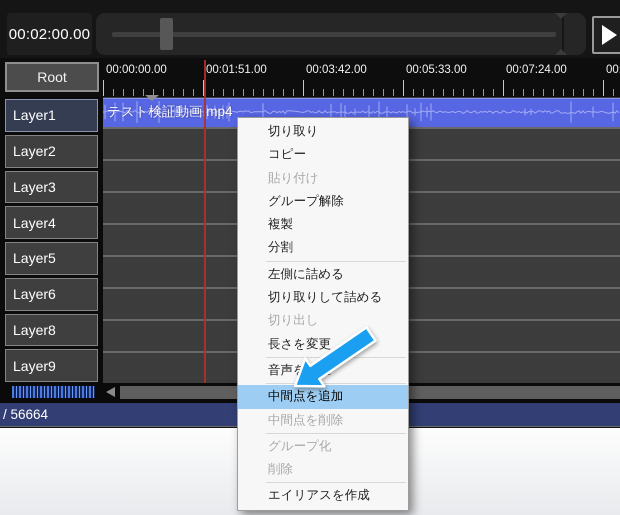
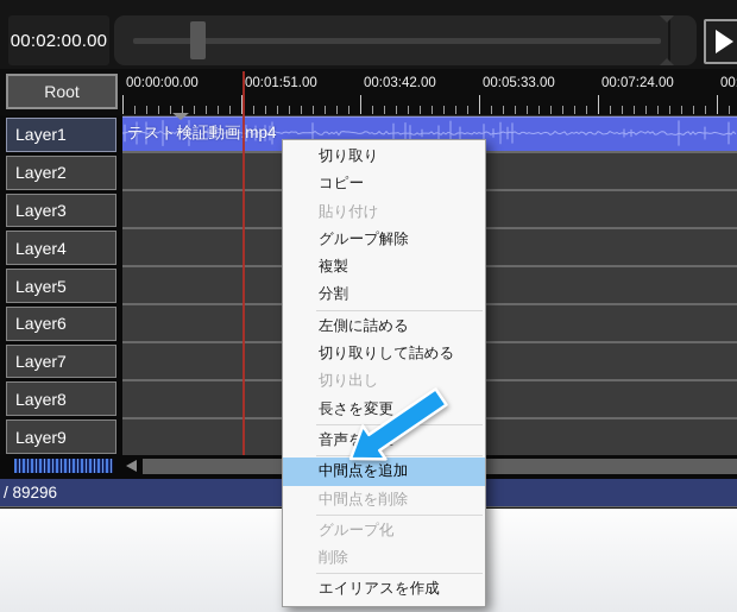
  00:02:00.00
  00:00:00.00
  00:01:51.00
  00:03:42.00
  00:05:33.00
  00:07:24.00
  Root
  Layer1
  Layer2
  Layer3
  Layer4
  Layer5
  Layer6
+ Layer7
  Layer8
  Layer9
  テスト検証動画mp4
- / 56664
+ / 89296
  切り取り
  コピー
  貼り付け
  グループ解除
  複製
  分割
  左側に詰める
  切り取りして詰める
  切り出し
  長さを変更
  中間点を追加
  中間点を削除
  グループ化
  削除
  エイリアスを作成
